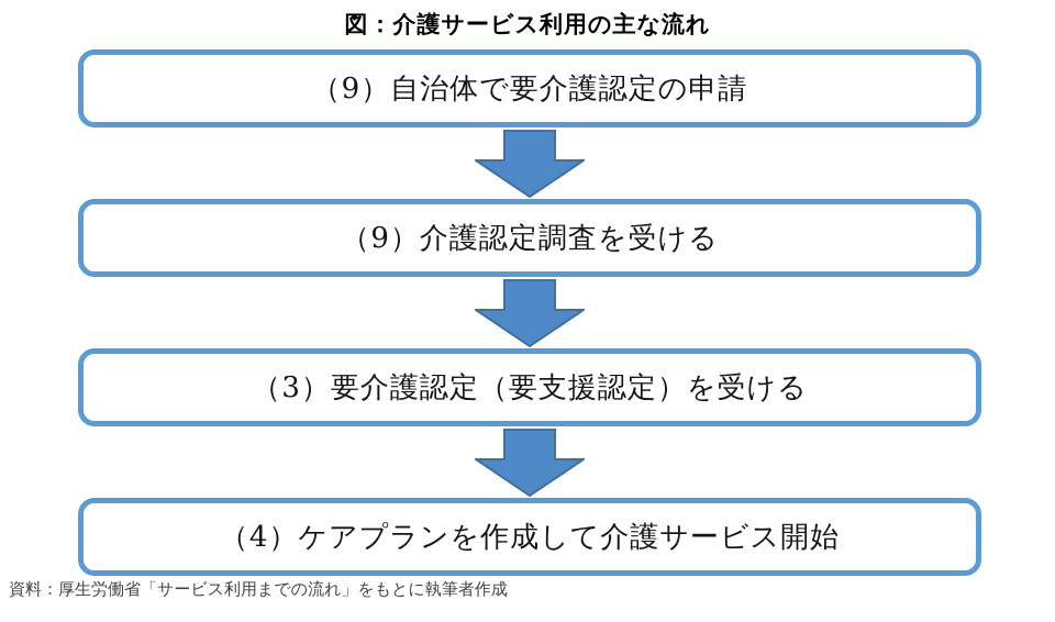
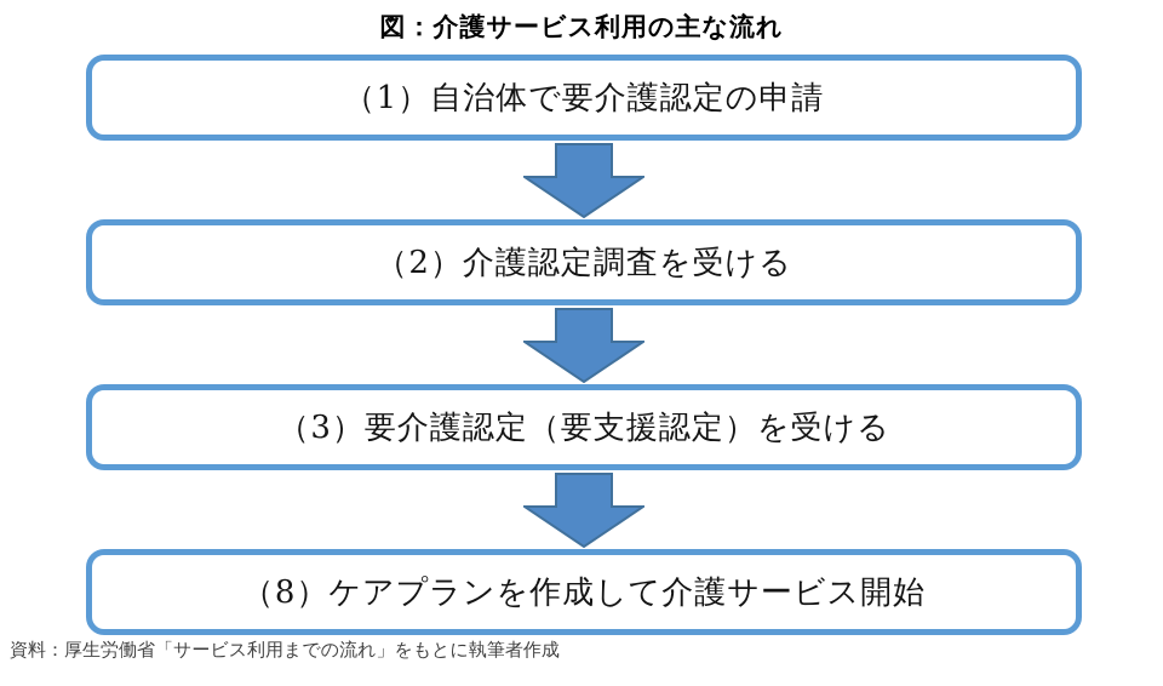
  図：介護サービス利用の主な流れ
- （9）自治体で要介護認定の申請
+ （1）自治体で要介護認定の申請
- （9）介護認定調査を受ける
+ （2）介護認定調査を受ける
  （3）要介護認定（要支援認定）を受ける
- （4）ケアプランを作成して介護サービス開始
+ （8）ケアプランを作成して介護サービス開始
  資料：厚生労働省「サービス利用までの流れ」をもとに執筆者作成
